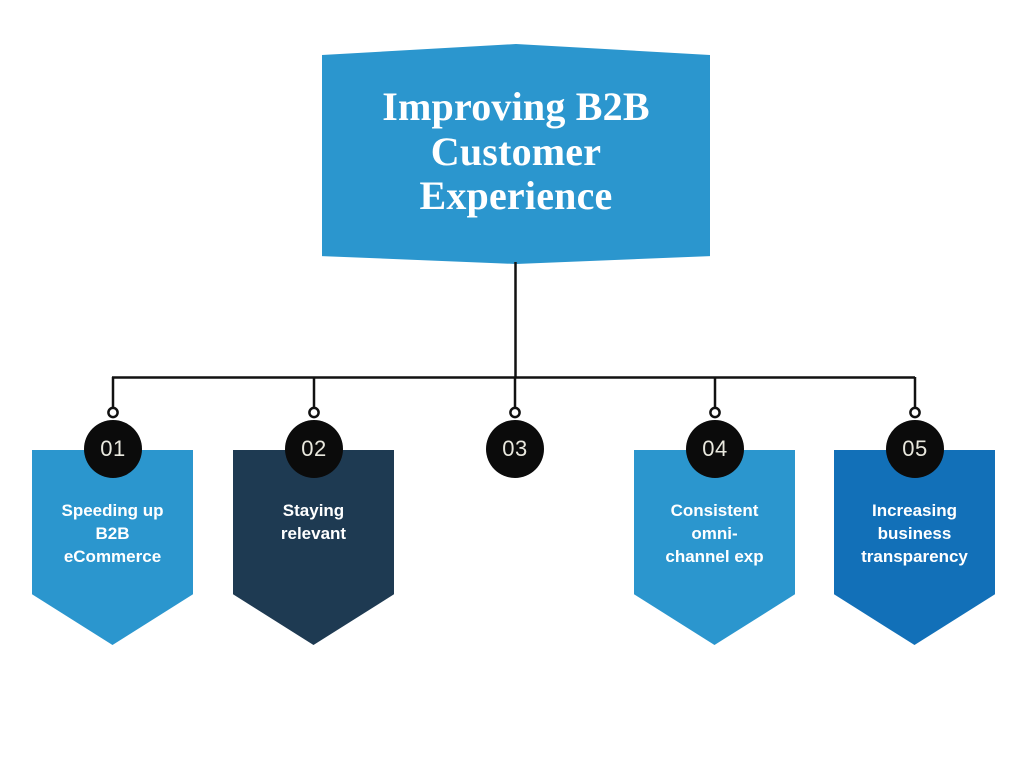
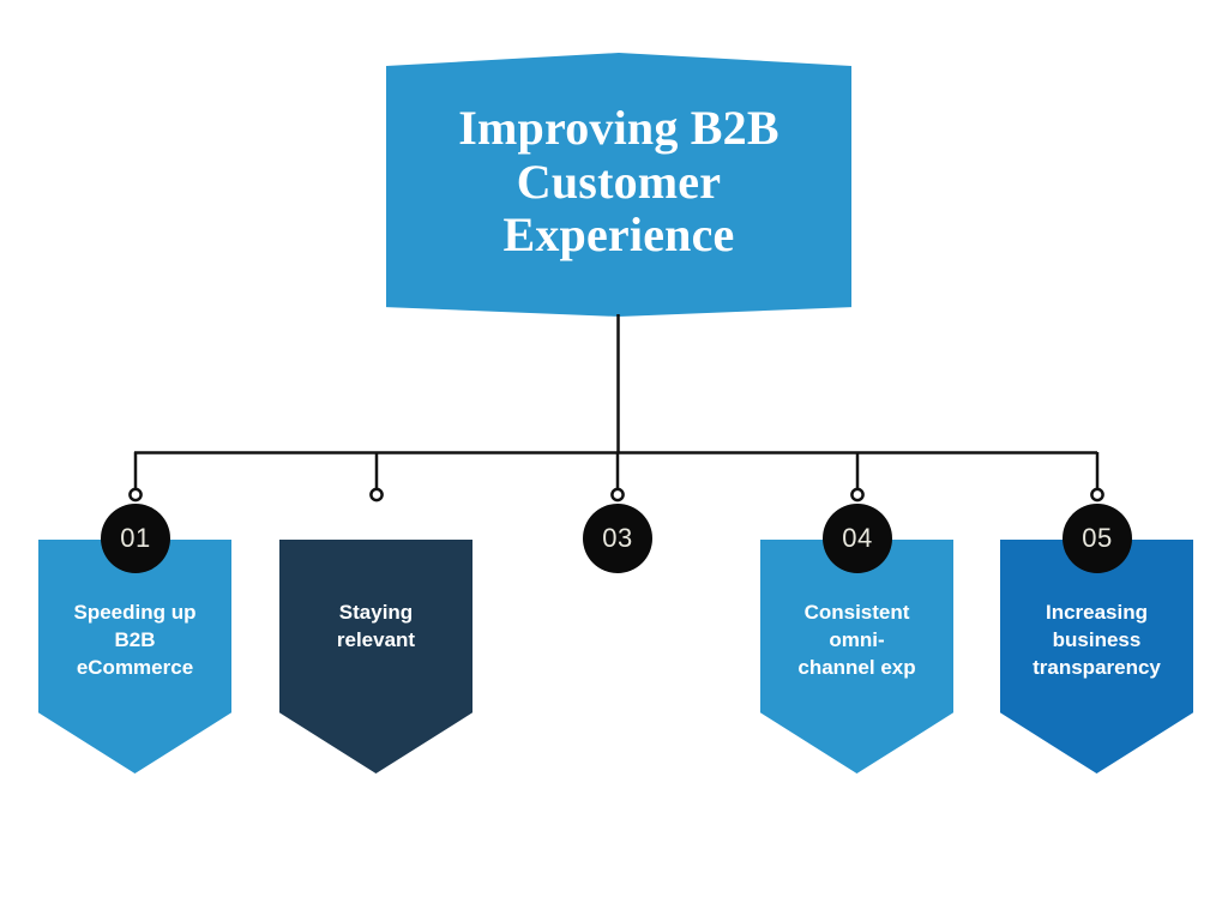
  Improving B2B
  Customer
  Experience
  Speeding up
  B2B
  eCommerce
  01
  Staying
  relevant
- 02
  03
  Consistent
  omni-
  channel exp
  04
  Increasing
  business
  transparency
  05
